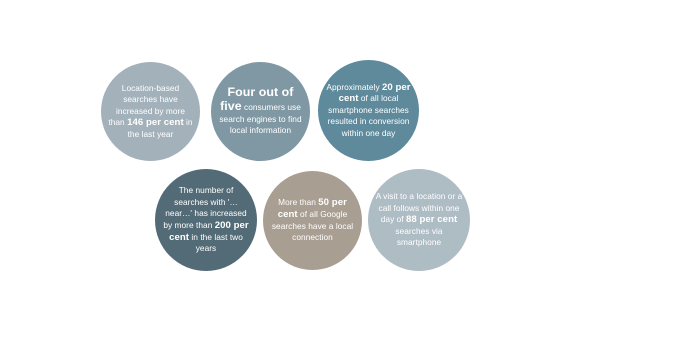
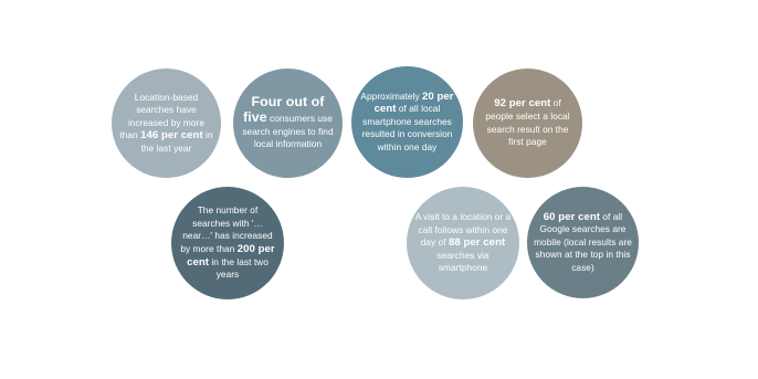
  Location-based searches have increased by more than 146 per cent in the last year
  Four out of five consumers use search engines to find local information
  Approximately 20 per cent of all local smartphone searches resulted in conversion within one day
+ 92 per cent of people select a local search result on the first page
  The number of searches with '…near…' has increased by more than 200 per cent in the last two years
- More than 50 per cent of all Google searches have a local connection
  A visit to a location or a call follows within one day of 88 per cent searches via smartphone
+ 60 per cent of all Google searches are mobile (local results are shown at the top in this case)
